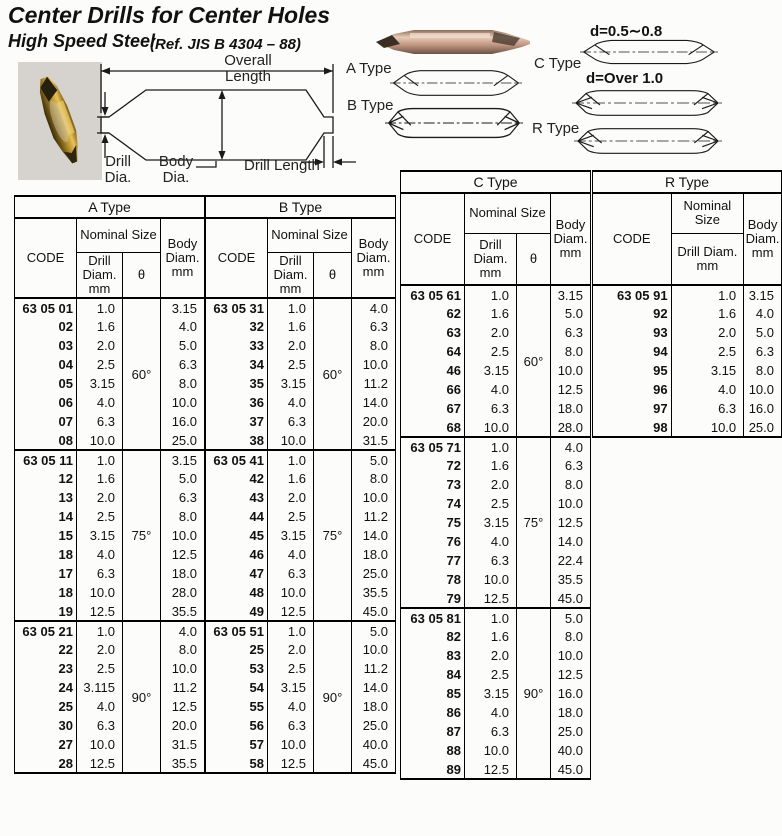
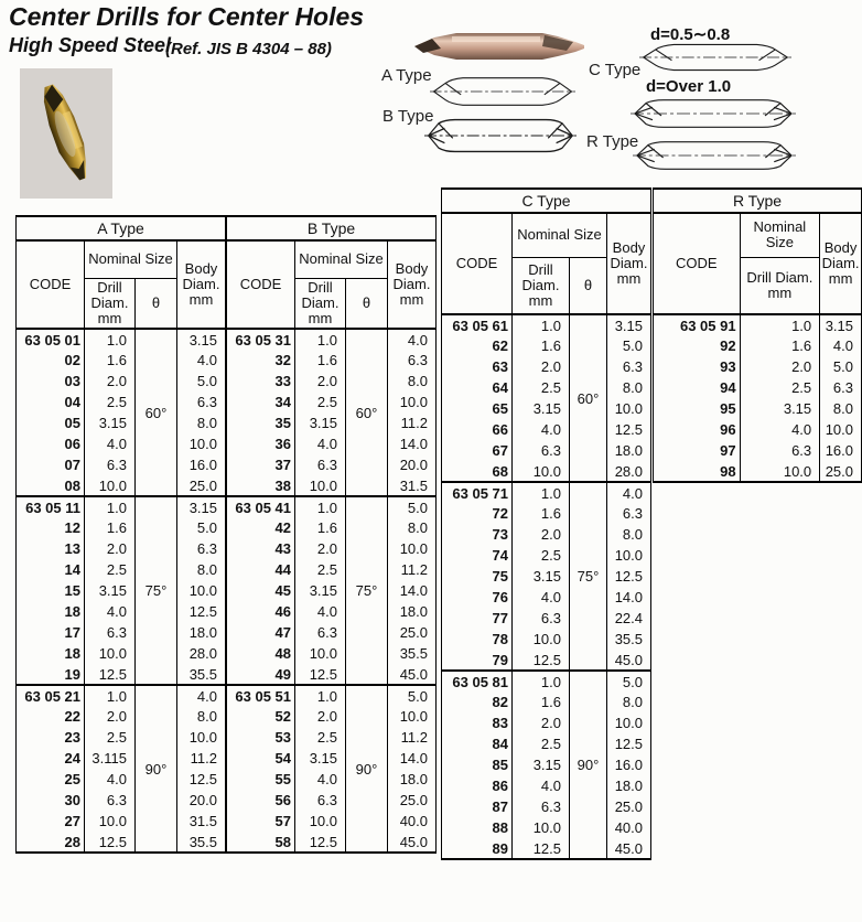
  Center Drills for Center Holes
  High Speed Steel
  (Ref. JIS B 4304 – 88)
- Overall Length
- Drill Dia.
- Body Dia.
- Drill Length
  A Type
  B Type
  d=0.5∼0.8
  C Type
  d=Over 1.0
  R Type
  A Type
  CODE	Nominal Size	Body Diam. mm
  Drill Diam. mm	θ
  63 05 01	1.0	60°	3.15
  02	1.6	4.0
  03	2.0	5.0
  04	2.5	6.3
  05	3.15	8.0
  06	4.0	10.0
  07	6.3	16.0
  08	10.0	25.0
  63 05 11	1.0	75°	3.15
  12	1.6	5.0
  13	2.0	6.3
  14	2.5	8.0
  15	3.15	10.0
  18	4.0	12.5
  17	6.3	18.0
  18	10.0	28.0
  19	12.5	35.5
  63 05 21	1.0	90°	4.0
  22	2.0	8.0
  23	2.5	10.0
  24	3.115	11.2
  25	4.0	12.5
  30	6.3	20.0
  27	10.0	31.5
  28	12.5	35.5
  B Type
  CODE	Nominal Size	Body Diam. mm
  Drill Diam. mm	θ
  63 05 31	1.0	60°	4.0
  32	1.6	6.3
  33	2.0	8.0
  34	2.5	10.0
  35	3.15	11.2
  36	4.0	14.0
  37	6.3	20.0
  38	10.0	31.5
  63 05 41	1.0	75°	5.0
  42	1.6	8.0
  43	2.0	10.0
  44	2.5	11.2
  45	3.15	14.0
  46	4.0	18.0
  47	6.3	25.0
  48	10.0	35.5
  49	12.5	45.0
  63 05 51	1.0	90°	5.0
- 25	2.0	10.0
+ 52	2.0	10.0
  53	2.5	11.2
  54	3.15	14.0
  55	4.0	18.0
  56	6.3	25.0
  57	10.0	40.0
  58	12.5	45.0
  C Type
  CODE	Nominal Size	Body Diam. mm
  Drill Diam. mm	θ
  63 05 61	1.0	60°	3.15
  62	1.6	5.0
  63	2.0	6.3
  64	2.5	8.0
- 46	3.15	10.0
+ 65	3.15	10.0
  66	4.0	12.5
  67	6.3	18.0
  68	10.0	28.0
  63 05 71	1.0	75°	4.0
  72	1.6	6.3
  73	2.0	8.0
  74	2.5	10.0
  75	3.15	12.5
  76	4.0	14.0
  77	6.3	22.4
  78	10.0	35.5
  79	12.5	45.0
  63 05 81	1.0	90°	5.0
  82	1.6	8.0
  83	2.0	10.0
  84	2.5	12.5
  85	3.15	16.0
  86	4.0	18.0
  87	6.3	25.0
  88	10.0	40.0
  89	12.5	45.0
  R Type
  CODE	Nominal Size	Body Diam. mm
  Drill Diam. mm
  63 05 91	1.0	3.15
  92	1.6	4.0
  93	2.0	5.0
  94	2.5	6.3
  95	3.15	8.0
  96	4.0	10.0
  97	6.3	16.0
  98	10.0	25.0
